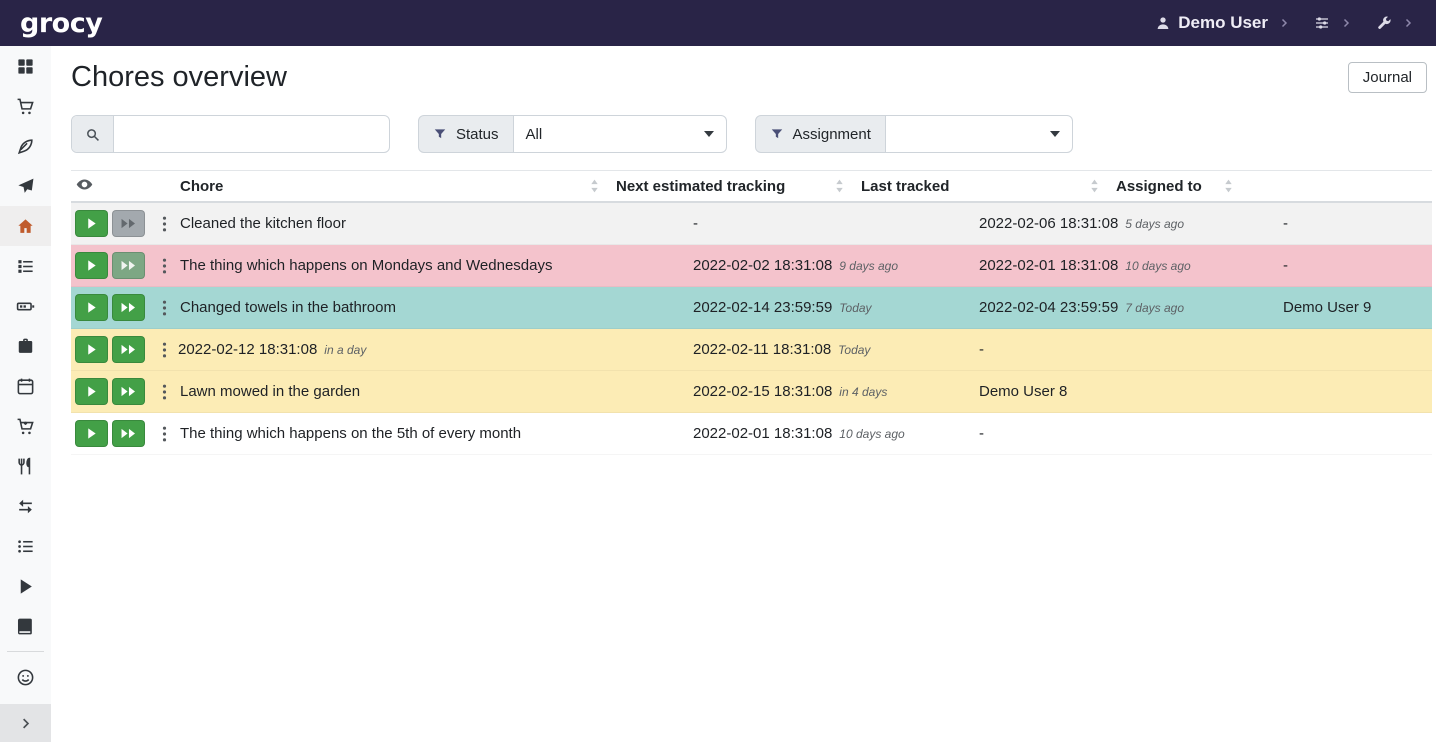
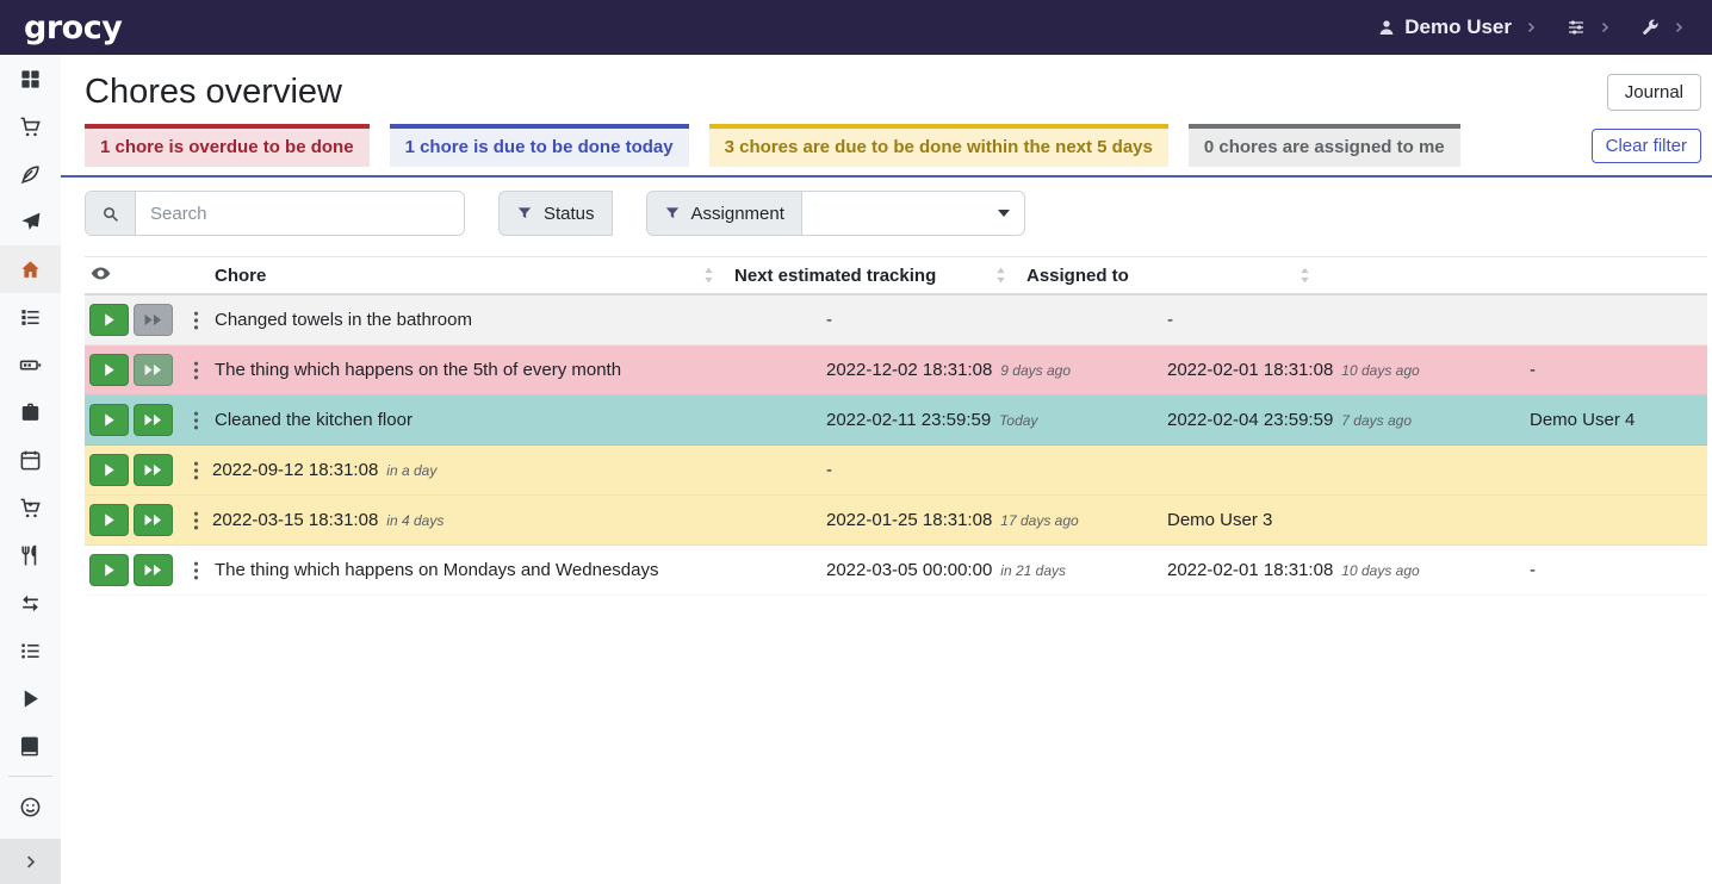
  grocy
  Demo User
  Chores overview
  Journal
+ 1 chore is overdue to be done
+ 1 chore is due to be done today
+ 3 chores are due to be done within the next 5 days
+ 0 chores are assigned to me
+ Clear filter
+ Search
  Status
- All
  Assignment
  Chore
  Next estimated tracking
- Last tracked
  Assigned to
- Cleaned the kitchen floor
+ Changed towels in the bathroom
  -
- 2022-02-06 18:31:08 5 days ago
  -
- The thing which happens on Mondays and Wednesdays
+ The thing which happens on the 5th of every month
- 2022-02-02 18:31:08 9 days ago
+ 2022-12-02 18:31:08 9 days ago
  2022-02-01 18:31:08 10 days ago
  -
- Changed towels in the bathroom
+ Cleaned the kitchen floor
- 2022-02-14 23:59:59 Today
+ 2022-02-11 23:59:59 Today
  2022-02-04 23:59:59 7 days ago
- Demo User 9
+ Demo User 4
- 2022-02-12 18:31:08 in a day
+ 2022-09-12 18:31:08 in a day
- 2022-02-11 18:31:08 Today
  -
- Lawn mowed in the garden
- 2022-02-15 18:31:08 in 4 days
+ 2022-03-15 18:31:08 in 4 days
+ 2022-01-25 18:31:08 17 days ago
- Demo User 8
+ Demo User 3
- The thing which happens on the 5th of every month
+ The thing which happens on Mondays and Wednesdays
+ 2022-03-05 00:00:00 in 21 days
  2022-02-01 18:31:08 10 days ago
  -
